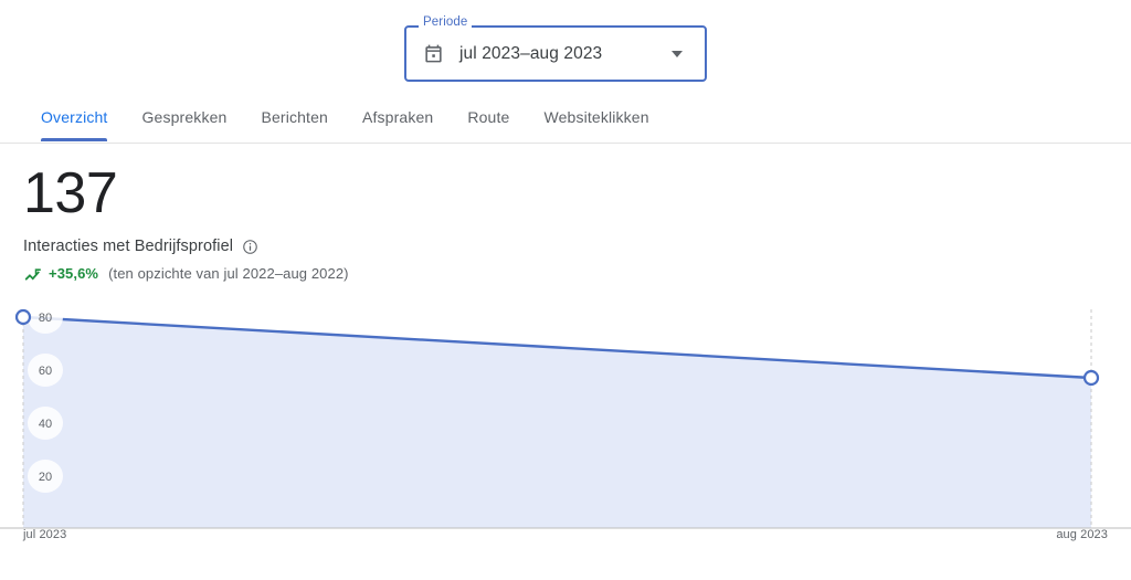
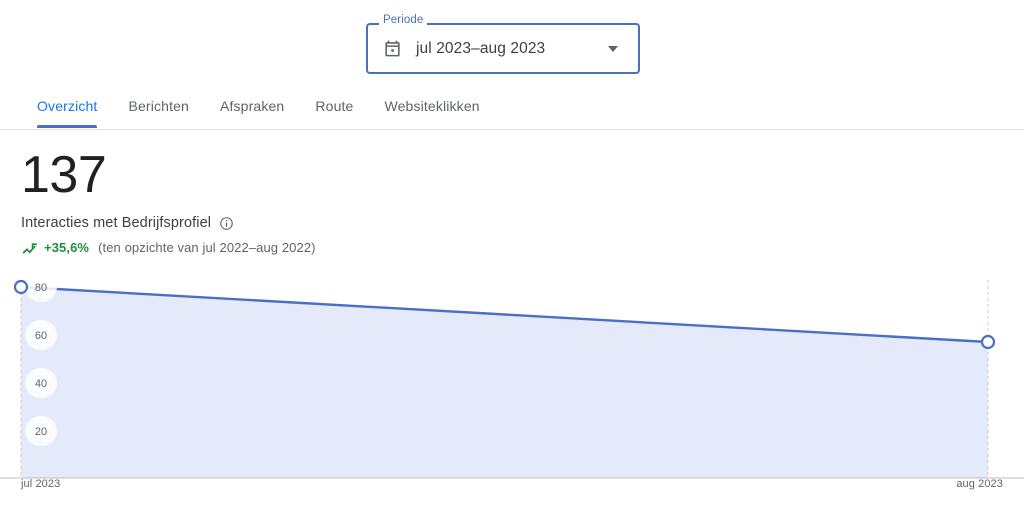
  Periode
  jul 2023–aug 2023
  Overzicht
- Gesprekken
  Berichten
  Afspraken
  Route
  Websiteklikken
  137
  Interacties met Bedrijfsprofiel
  +35,6%
  (ten opzichte van jul 2022–aug 2022)
  80
  60
  40
  20
  jul 2023
  aug 2023
